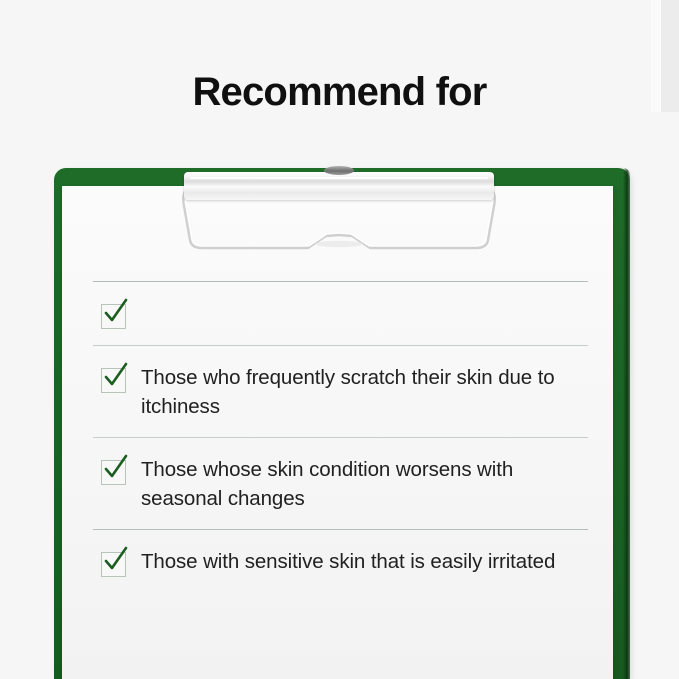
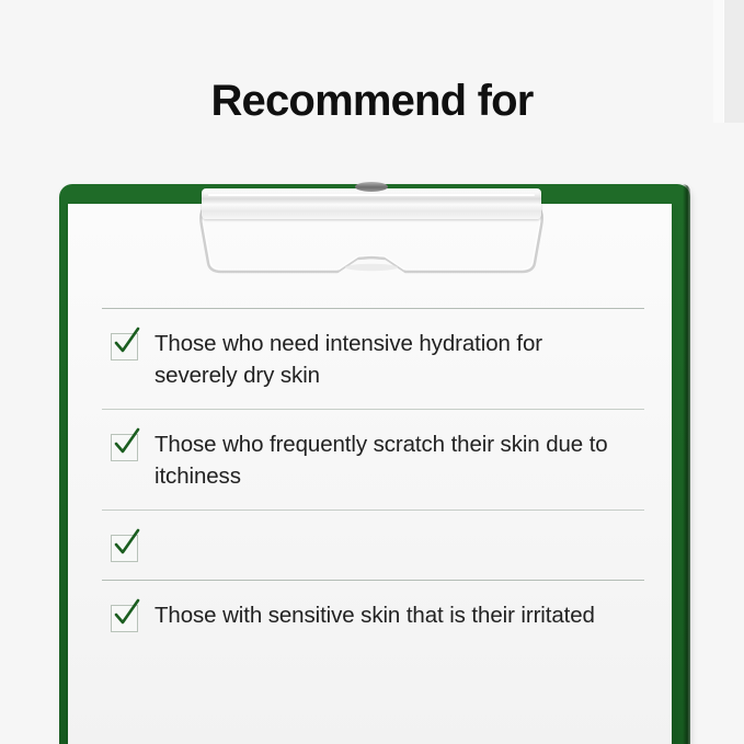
  Recommend for
+ Those who need intensive hydration for severely dry skin
  Those who frequently scratch their skin due to itchiness
- Those whose skin condition worsens with seasonal changes
- Those with sensitive skin that is easily irritated
+ Those with sensitive skin that is their irritated
